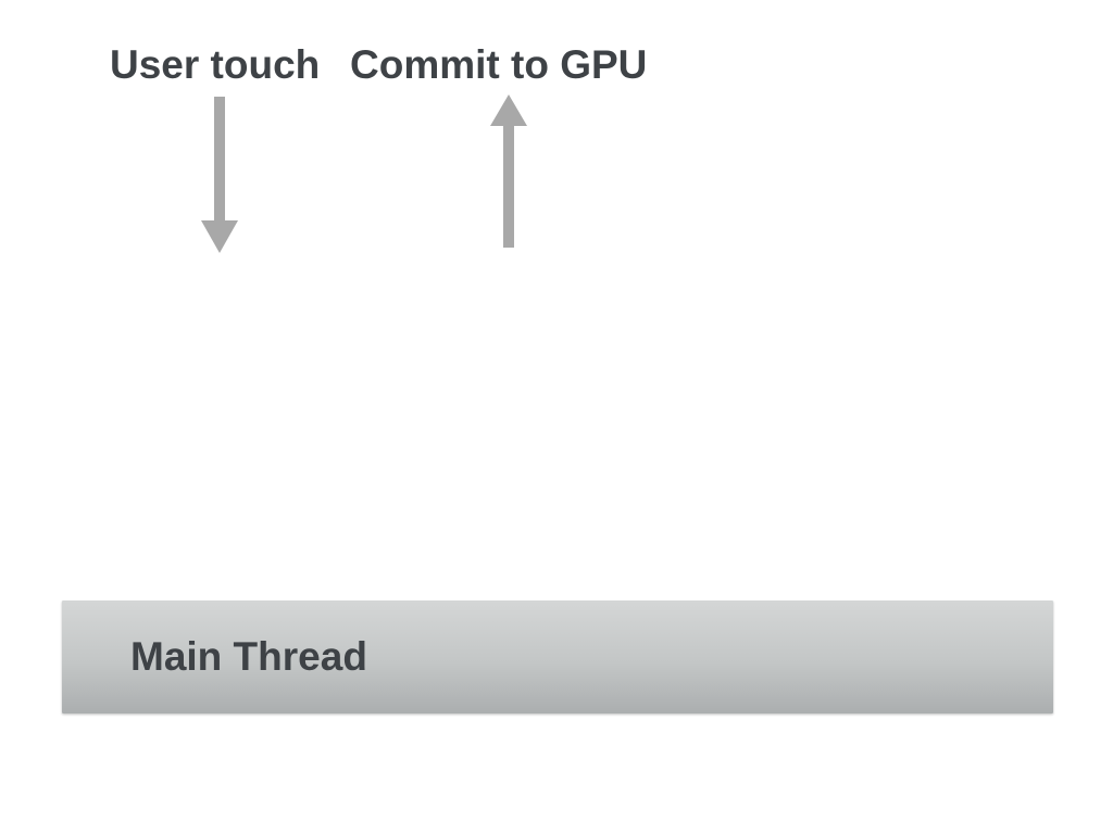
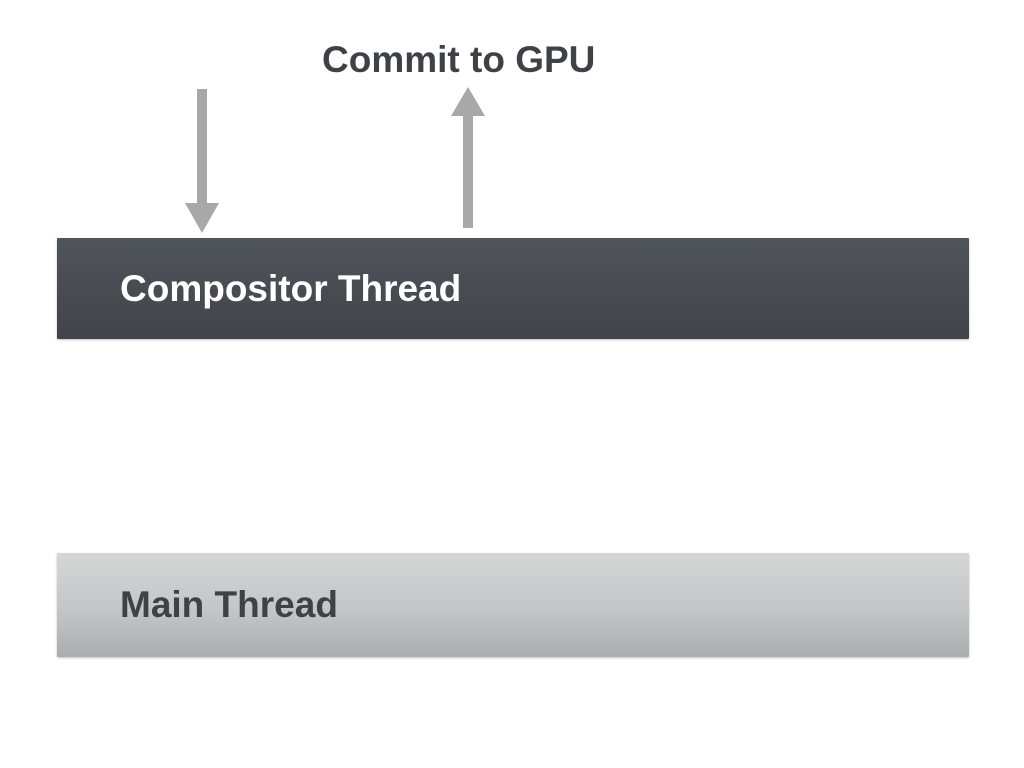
- User touch
  Commit to GPU
+ Compositor Thread
  Main Thread
